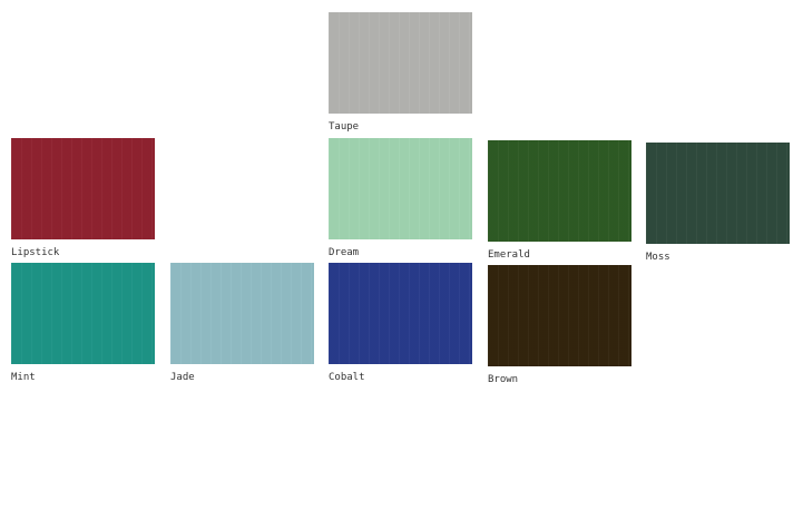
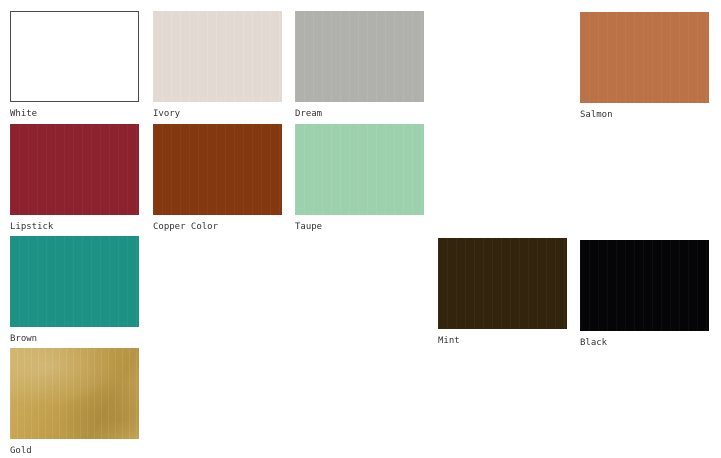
+ White
+ Ivory
- Taupe
+ Dream
+ Salmon
  Lipstick
+ Copper Color
- Dream
+ Taupe
- Emerald
- Moss
- Mint
+ Brown
- Jade
- Cobalt
- Brown
+ Mint
+ Black
+ Gold
